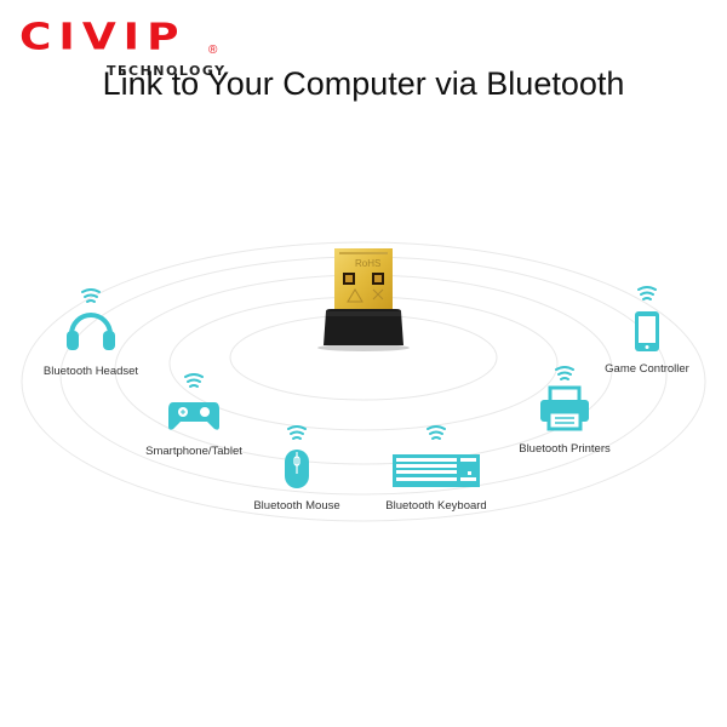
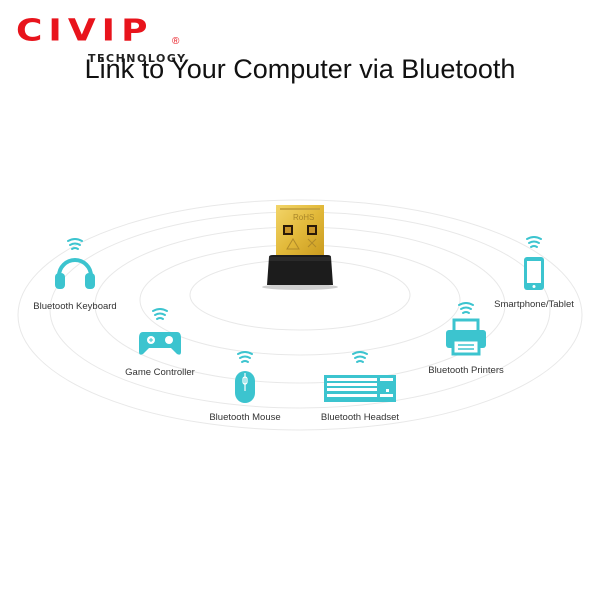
  CIVIP
  ®
  TECHNOLOGY
  Link to Your Computer via Bluetooth
  RoHS
- Bluetooth Headset
+ Bluetooth Keyboard
- Smartphone/Tablet
+ Game Controller
  Bluetooth Mouse
- Bluetooth Keyboard
+ Bluetooth Headset
  Bluetooth Printers
- Game Controller
+ Smartphone/Tablet
